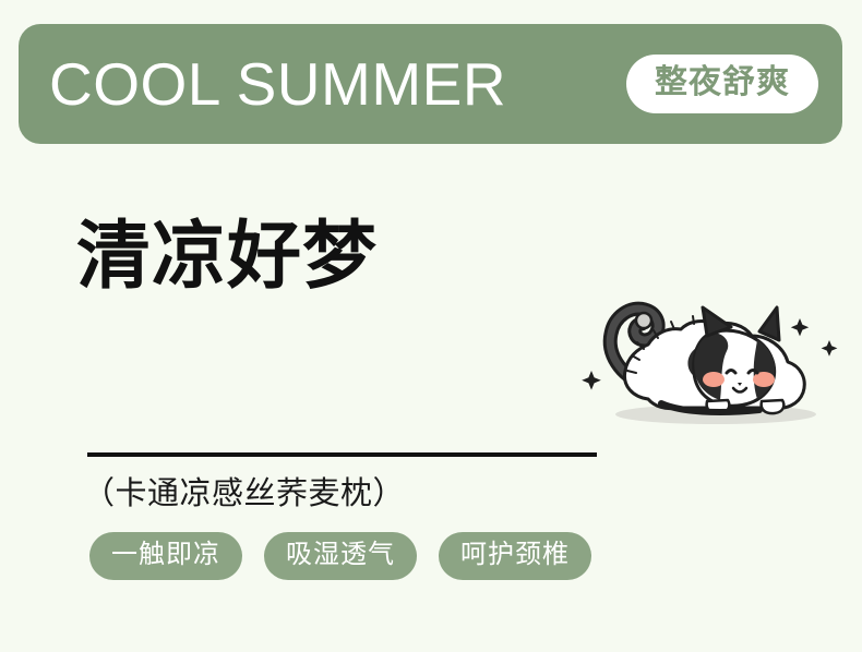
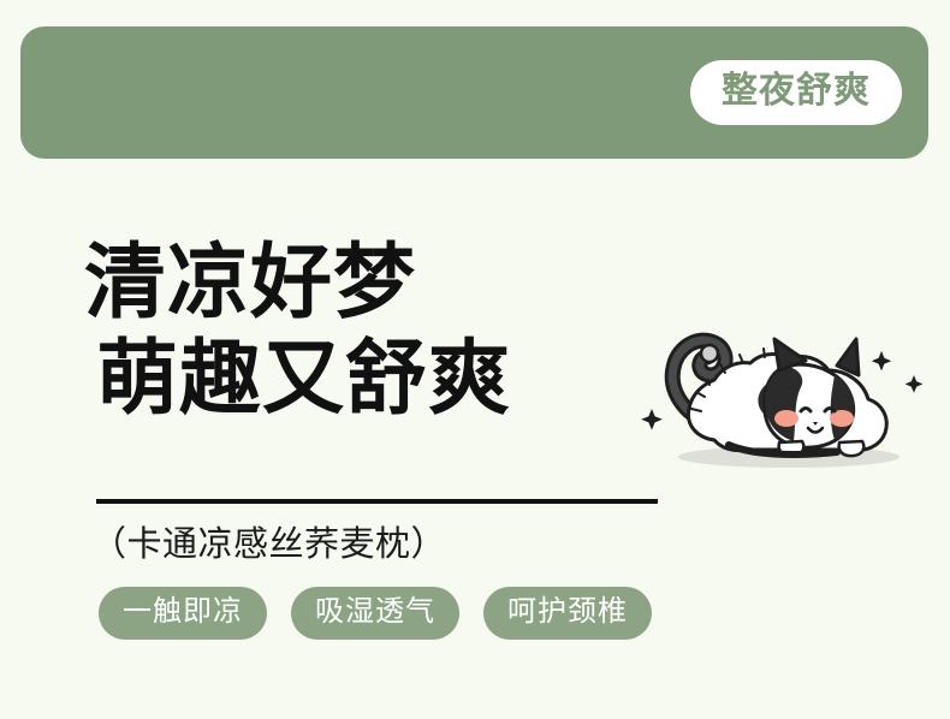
- COOL SUMMER
  整夜舒爽
  清凉好梦
+ 萌趣又舒爽
  （卡通凉感丝荞麦枕）
  一触即凉
  吸湿透气
  呵护颈椎
